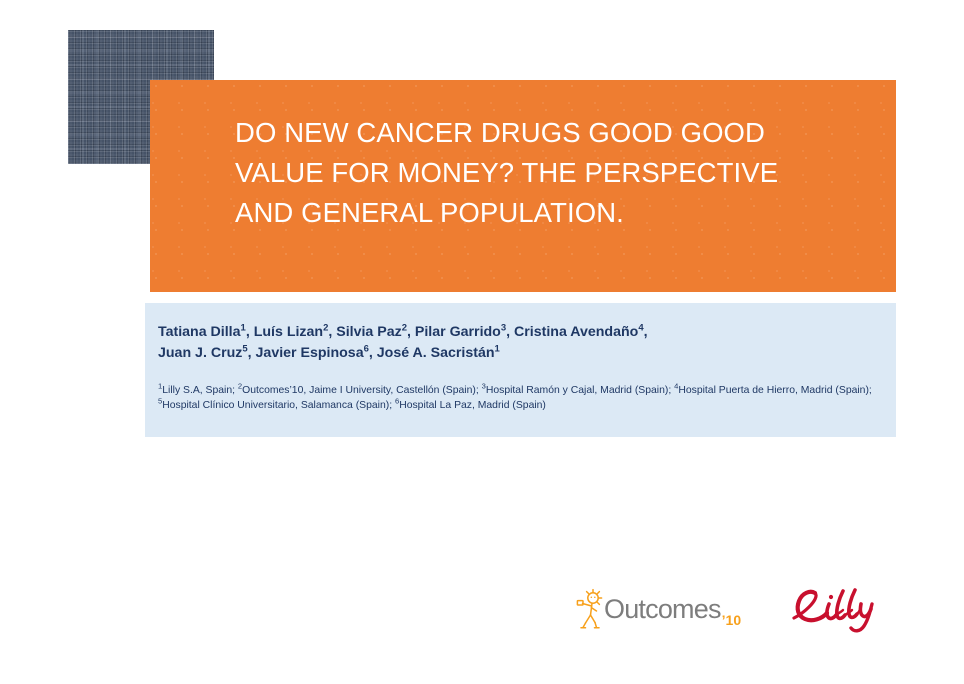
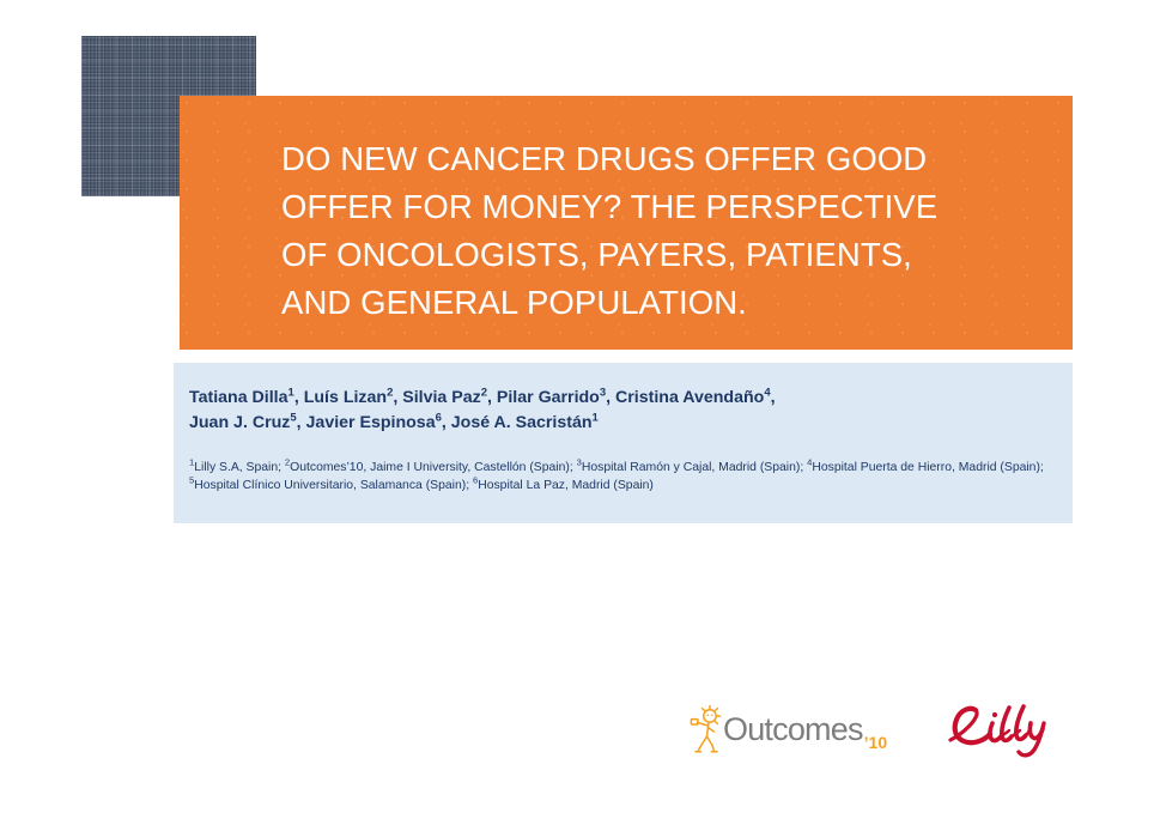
- DO NEW CANCER DRUGS GOOD GOOD
+ DO NEW CANCER DRUGS OFFER GOOD
- VALUE FOR MONEY? THE PERSPECTIVE
+ OFFER FOR MONEY? THE PERSPECTIVE
+ OF ONCOLOGISTS, PAYERS, PATIENTS,
  AND GENERAL POPULATION.
  Tatiana Dilla1, Luís Lizan2, Silvia Paz2, Pilar Garrido3, Cristina Avendaño4,
  Juan J. Cruz5, Javier Espinosa6, José A. Sacristán1
  1Lilly S.A, Spain; 2Outcomes’10, Jaime I University, Castellón (Spain); 3Hospital Ramón y Cajal, Madrid (Spain); 4Hospital Puerta de Hierro, Madrid (Spain); 5Hospital Clínico Universitario, Salamanca (Spain); 6Hospital La Paz, Madrid (Spain)
  Outcomes
  ’10
